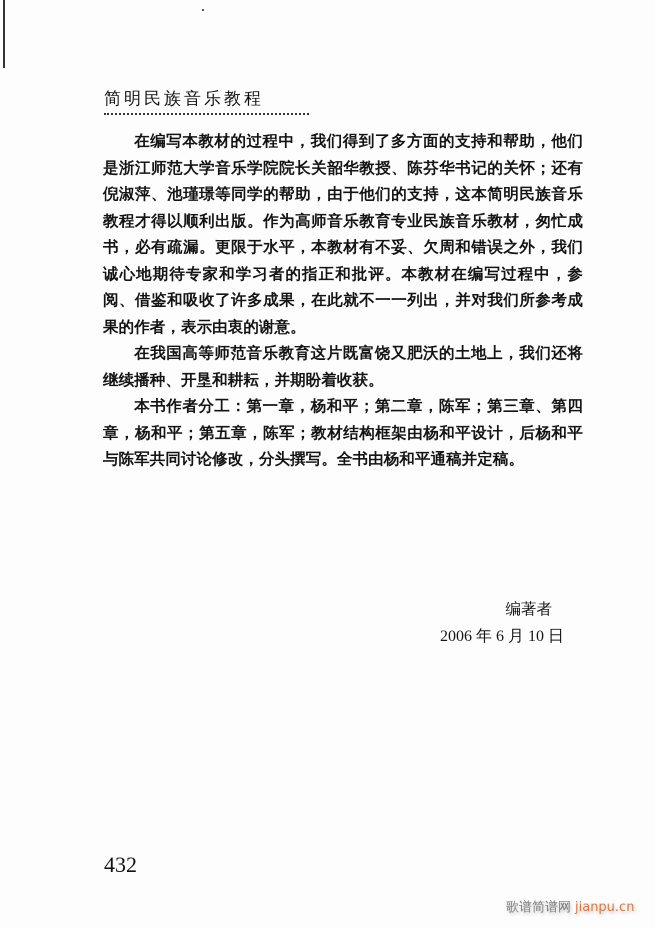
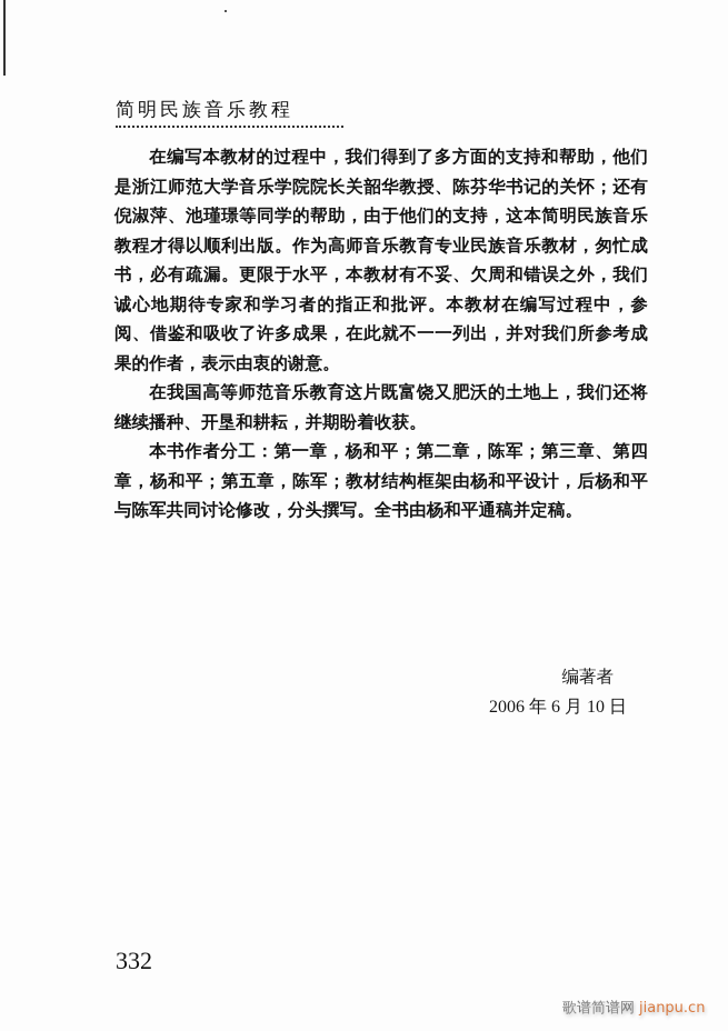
  简明民族音乐教程
  在编写本教材的过程中，我们得到了多方面的支持和帮助，他们是浙江师范大学音乐学院院长关韶华教授、陈芬华书记的关怀；还有倪淑萍、池瑾璟等同学的帮助，由于他们的支持，这本简明民族音乐教程才得以顺利出版。作为高师音乐教育专业民族音乐教材，匆忙成书，必有疏漏。更限于水平，本教材有不妥、欠周和错误之外，我们诚心地期待专家和学习者的指正和批评。本教材在编写过程中，参阅、借鉴和吸收了许多成果，在此就不一一列出，并对我们所参考成果的作者，表示由衷的谢意。
  在我国高等师范音乐教育这片既富饶又肥沃的土地上，我们还将继续播种、开垦和耕耘，并期盼着收获。
  本书作者分工：第一章，杨和平；第二章，陈军；第三章、第四章，杨和平；第五章，陈军；教材结构框架由杨和平设计，后杨和平与陈军共同讨论修改，分头撰写。全书由杨和平通稿并定稿。
  编著者
  2006 年 6 月 10 日
- 432
+ 332
  歌谱简谱网 jianpu.cn
